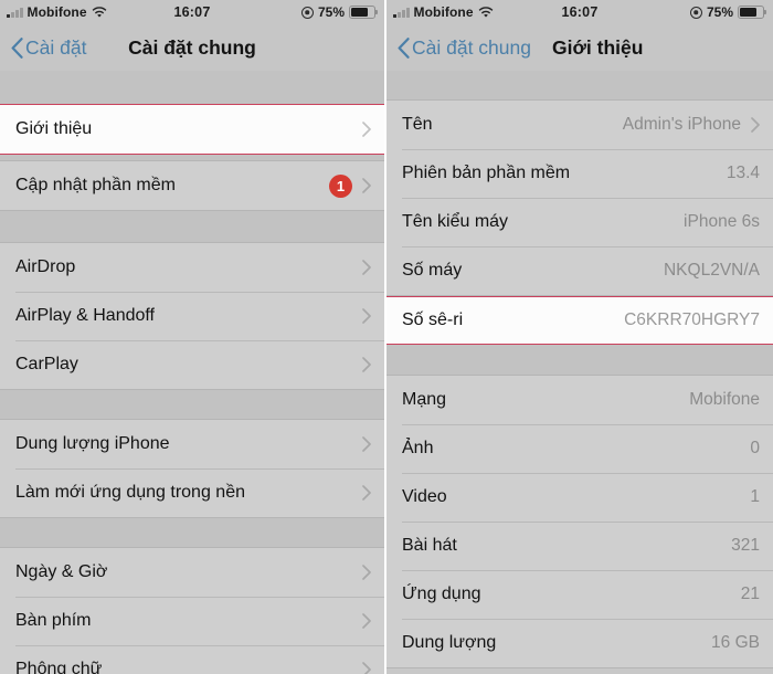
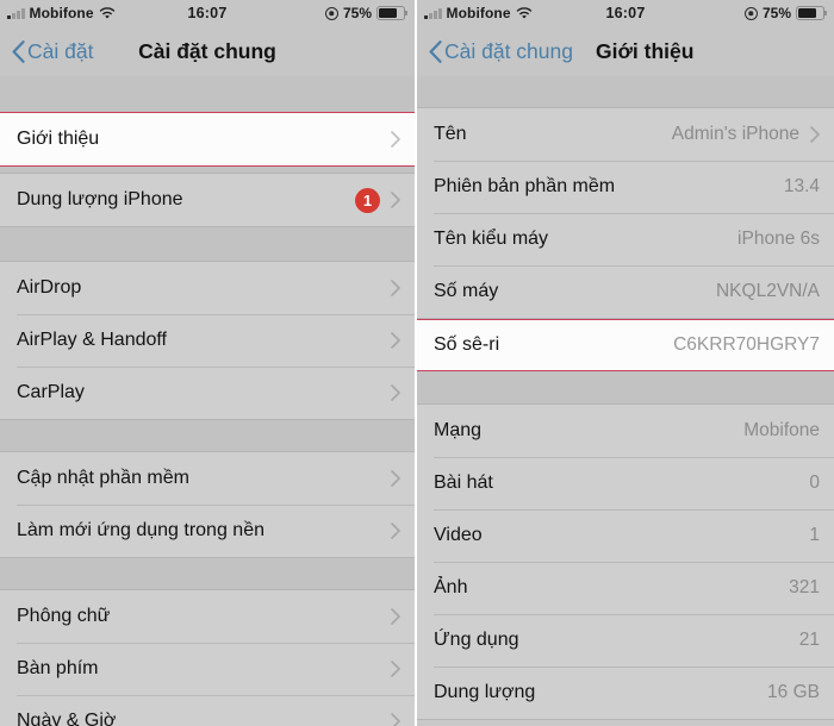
  Mobifone
  16:07
  75%
  Cài đặt
  Cài đặt chung
  Giới thiệu
- Cập nhật phần mềm
+ Dung lượng iPhone
  1
  AirDrop
  AirPlay & Handoff
  CarPlay
- Dung lượng iPhone
+ Cập nhật phần mềm
  Làm mới ứng dụng trong nền
- Ngày & Giờ
+ Phông chữ
  Bàn phím
- Phông chữ
+ Ngày & Giờ
  Mobifone
  16:07
  75%
  Cài đặt chung
  Giới thiệu
  Tên
  Admin's iPhone
  Phiên bản phần mềm
  13.4
  Tên kiểu máy
  iPhone 6s
  Số máy
  NKQL2VN/A
  Số sê-ri
  C6KRR70HGRY7
  Mạng
  Mobifone
- Ảnh
+ Bài hát
  0
  Video
  1
- Bài hát
+ Ảnh
  321
  Ứng dụng
  21
  Dung lượng
  16 GB
